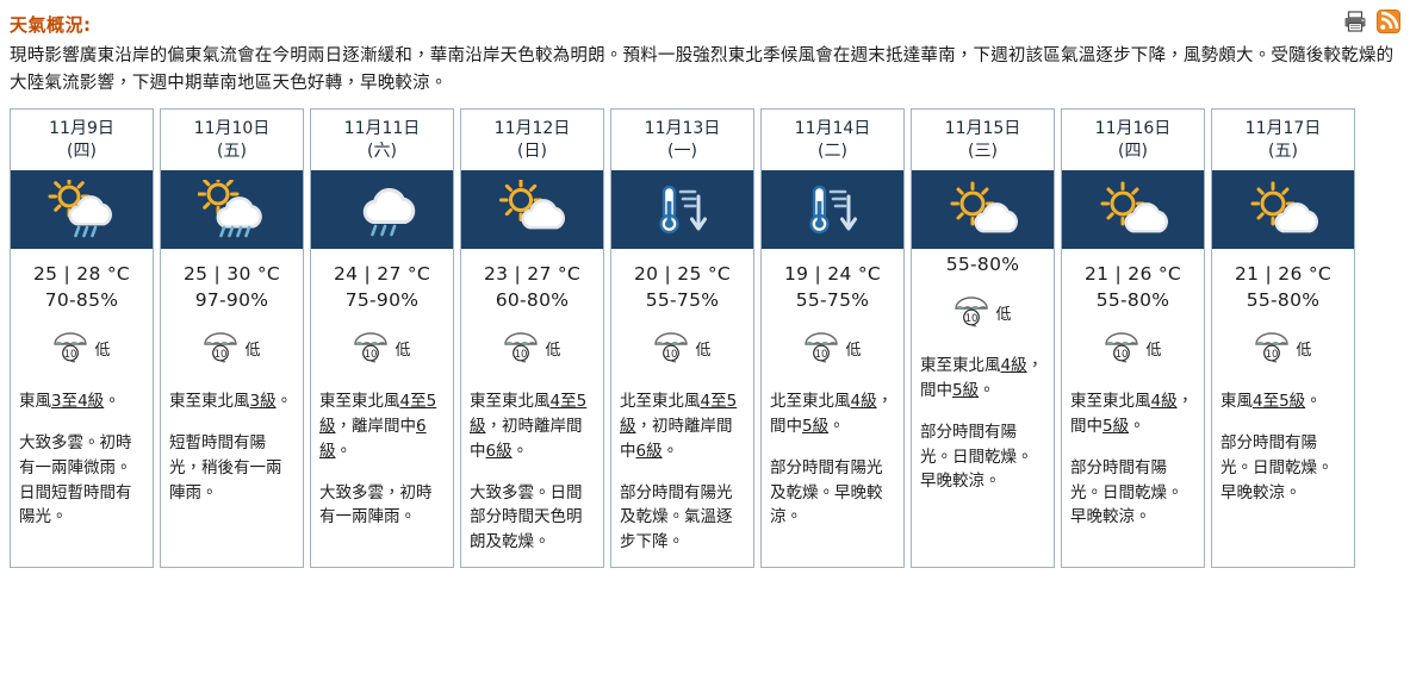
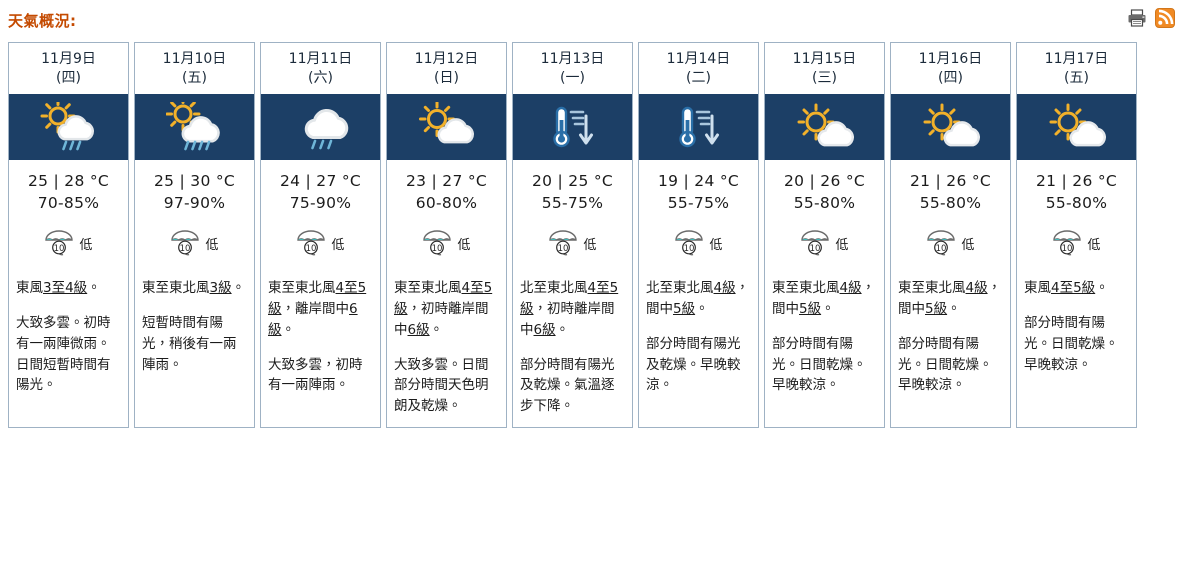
  天氣概況:
- 現時影響廣東沿岸的偏東氣流會在今明兩日逐漸緩和，華南沿岸天色較為明朗。預料一股強烈東北季候風會在週末抵達華南，下週初該區氣溫逐步下降，風勢頗大。受隨後較乾燥的大陸氣流影響，下週中期華南地區天色好轉，早晚較涼。
  11月9日
  (四)
  25 | 28 °C
  70-85%
  10
  低
  東風3至4級。
  大致多雲。初時有一兩陣微雨。日間短暫時間有陽光。
  11月10日
  (五)
  25 | 30 °C
  97-90%
  10
  低
  東至東北風3級。
  短暫時間有陽光，稍後有一兩陣雨。
  11月11日
  (六)
  24 | 27 °C
  75-90%
  10
  低
  東至東北風4至5級，離岸間中6級。
  大致多雲，初時有一兩陣雨。
  11月12日
  (日)
  23 | 27 °C
  60-80%
  10
  低
  東至東北風4至5級，初時離岸間中6級。
  大致多雲。日間部分時間天色明朗及乾燥。
  11月13日
  (一)
  20 | 25 °C
  55-75%
  10
  低
  北至東北風4至5級，初時離岸間中6級。
  部分時間有陽光及乾燥。氣溫逐步下降。
  11月14日
  (二)
  19 | 24 °C
  55-75%
  10
  低
  北至東北風4級，間中5級。
  部分時間有陽光及乾燥。早晚較涼。
  11月15日
  (三)
+ 20 | 26 °C
  55-80%
  10
  低
  東至東北風4級，間中5級。
  部分時間有陽光。日間乾燥。早晚較涼。
  11月16日
  (四)
  21 | 26 °C
  55-80%
  10
  低
  東至東北風4級，間中5級。
  部分時間有陽光。日間乾燥。早晚較涼。
  11月17日
  (五)
  21 | 26 °C
  55-80%
  10
  低
  東風4至5級。
  部分時間有陽光。日間乾燥。早晚較涼。
